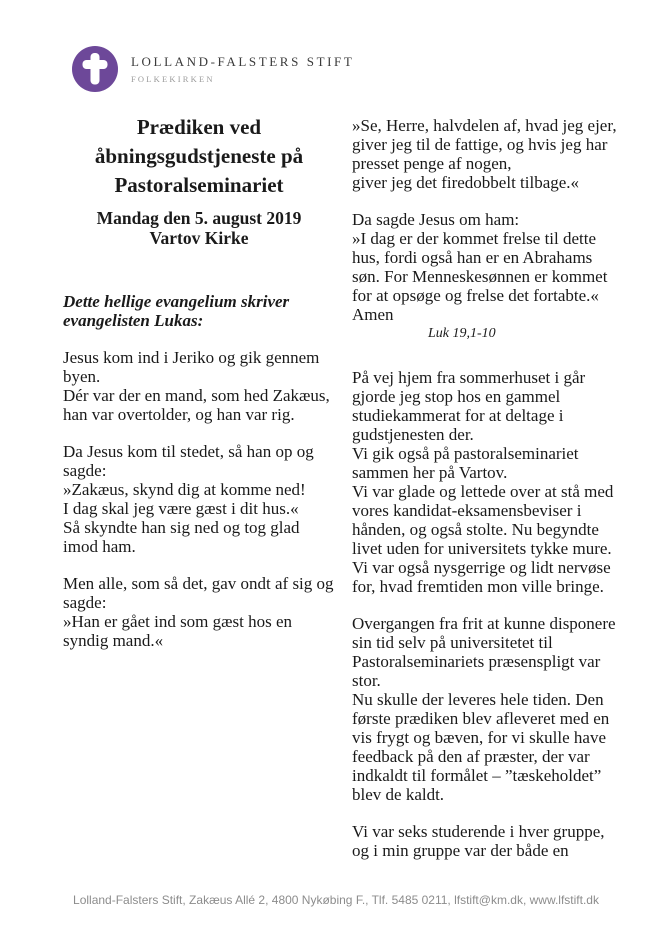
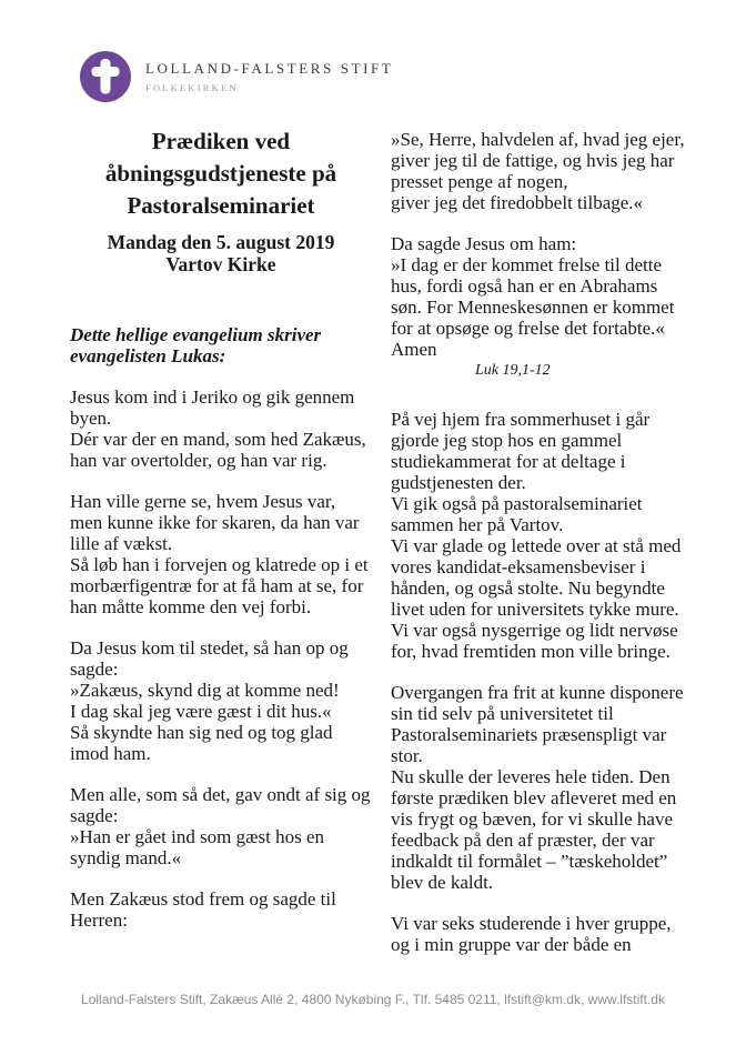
  LOLLAND-FALSTERS STIFT
  FOLKEKIRKEN
  Prædiken ved
  åbningsgudstjeneste på
  Pastoralseminariet
  Mandag den 5. august 2019
  Vartov Kirke
  Dette hellige evangelium skriver
  evangelisten Lukas:
  Jesus kom ind i Jeriko og gik gennem
  byen.
  Dér var der en mand, som hed Zakæus,
  han var overtolder, og han var rig.
+ Han ville gerne se, hvem Jesus var,
+ men kunne ikke for skaren, da han var
+ lille af vækst.
+ Så løb han i forvejen og klatrede op i et
+ morbærfigentræ for at få ham at se, for
+ han måtte komme den vej forbi.
  Da Jesus kom til stedet, så han op og
  sagde:
  »Zakæus, skynd dig at komme ned!
  I dag skal jeg være gæst i dit hus.«
  Så skyndte han sig ned og tog glad
  imod ham.
  Men alle, som så det, gav ondt af sig og
  sagde:
  »Han er gået ind som gæst hos en
  syndig mand.«
+ Men Zakæus stod frem og sagde til
+ Herren:
  »Se, Herre, halvdelen af, hvad jeg ejer,
  giver jeg til de fattige, og hvis jeg har
  presset penge af nogen,
  giver jeg det firedobbelt tilbage.«
  Da sagde Jesus om ham:
  »I dag er der kommet frelse til dette
  hus, fordi også han er en Abrahams
  søn. For Menneskesønnen er kommet
  for at opsøge og frelse det fortabte.«
  Amen
- Luk 19,1-10
+ Luk 19,1-12
  På vej hjem fra sommerhuset i går
  gjorde jeg stop hos en gammel
  studiekammerat for at deltage i
  gudstjenesten der.
  Vi gik også på pastoralseminariet
  sammen her på Vartov.
  Vi var glade og lettede over at stå med
  vores kandidat-eksamensbeviser i
  hånden, og også stolte. Nu begyndte
  livet uden for universitets tykke mure.
  Vi var også nysgerrige og lidt nervøse
  for, hvad fremtiden mon ville bringe.
  Overgangen fra frit at kunne disponere
  sin tid selv på universitetet til
  Pastoralseminariets præsenspligt var
  stor.
  Nu skulle der leveres hele tiden. Den
  første prædiken blev afleveret med en
  vis frygt og bæven, for vi skulle have
  feedback på den af præster, der var
  indkaldt til formålet – ”tæskeholdet”
  blev de kaldt.
  Vi var seks studerende i hver gruppe,
  og i min gruppe var der både en
  Lolland-Falsters Stift, Zakæus Allé 2, 4800 Nykøbing F., Tlf. 5485 0211, lfstift@km.dk, www.lfstift.dk
